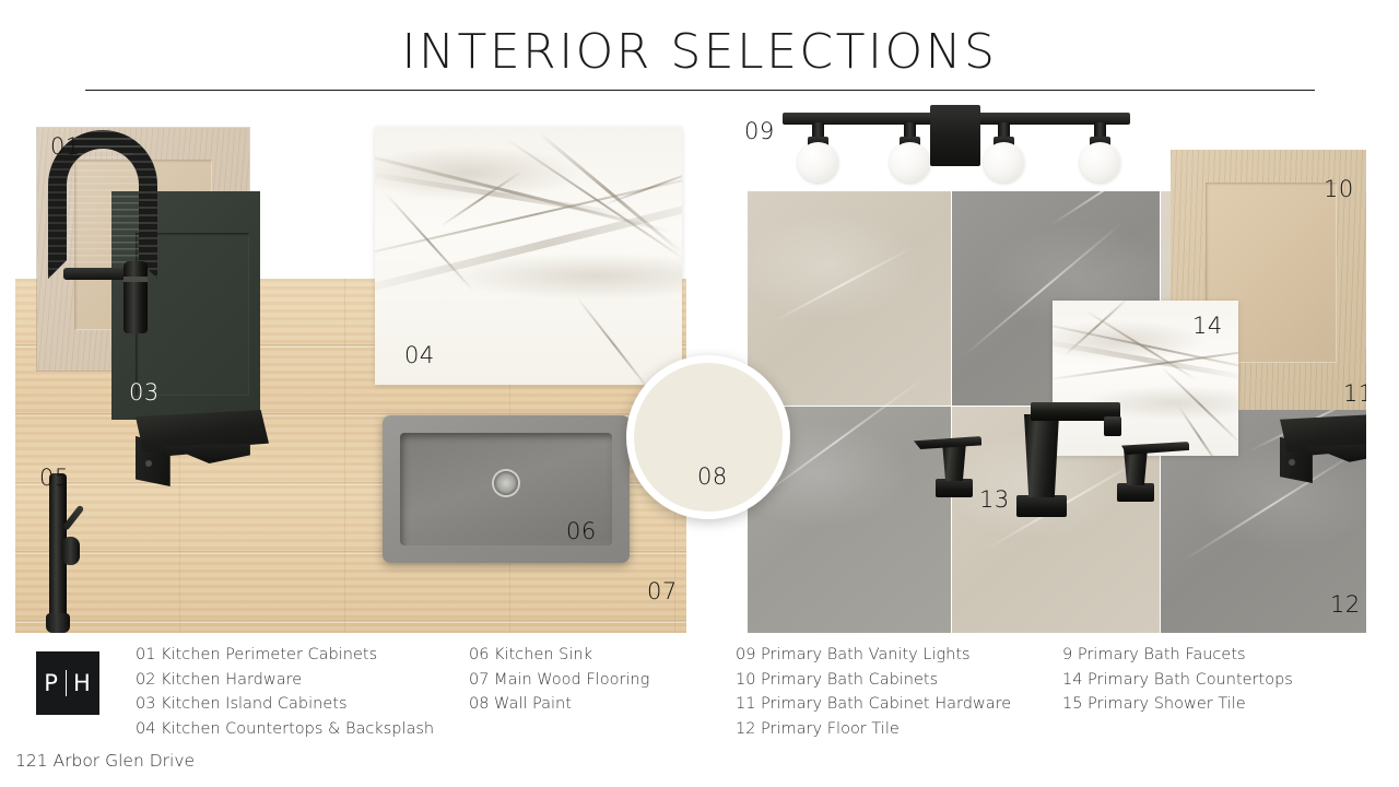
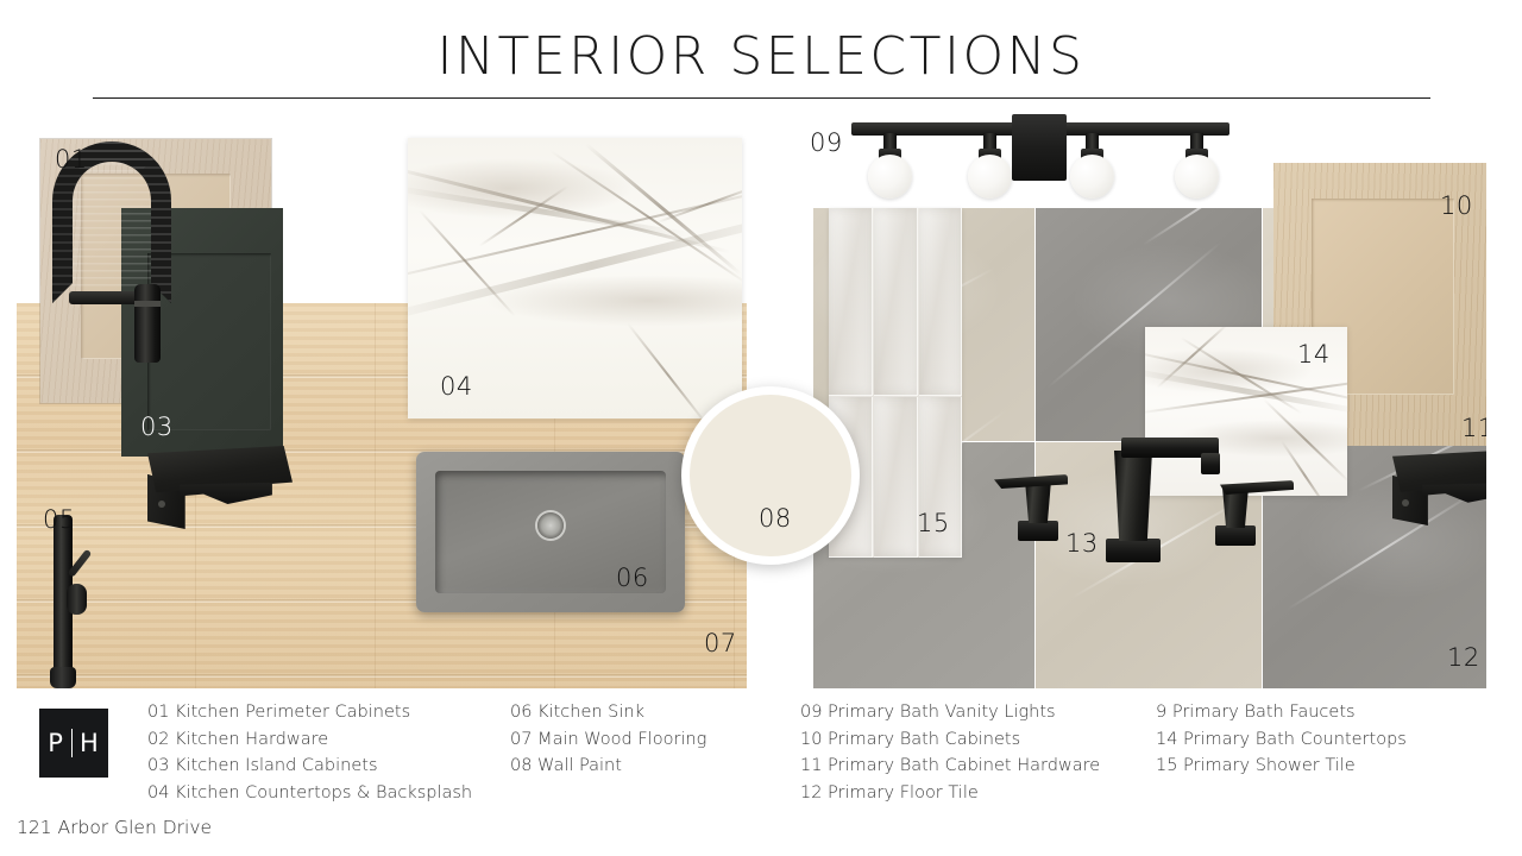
  INTERIOR SELECTIONS
  07
  01
  03
  04
  06
  05
  12
+ 15
  10
  11
  14
  13
  09
  08
  01 Kitchen Perimeter Cabinets
  02 Kitchen Hardware
  03 Kitchen Island Cabinets
  04 Kitchen Countertops & Backsplash
  06 Kitchen Sink
  07 Main Wood Flooring
  08 Wall Paint
  09 Primary Bath Vanity Lights
  10 Primary Bath Cabinets
  11 Primary Bath Cabinet Hardware
  12 Primary Floor Tile
  9 Primary Bath Faucets
  14 Primary Bath Countertops
  15 Primary Shower Tile
  P
  H
  121 Arbor Glen Drive
